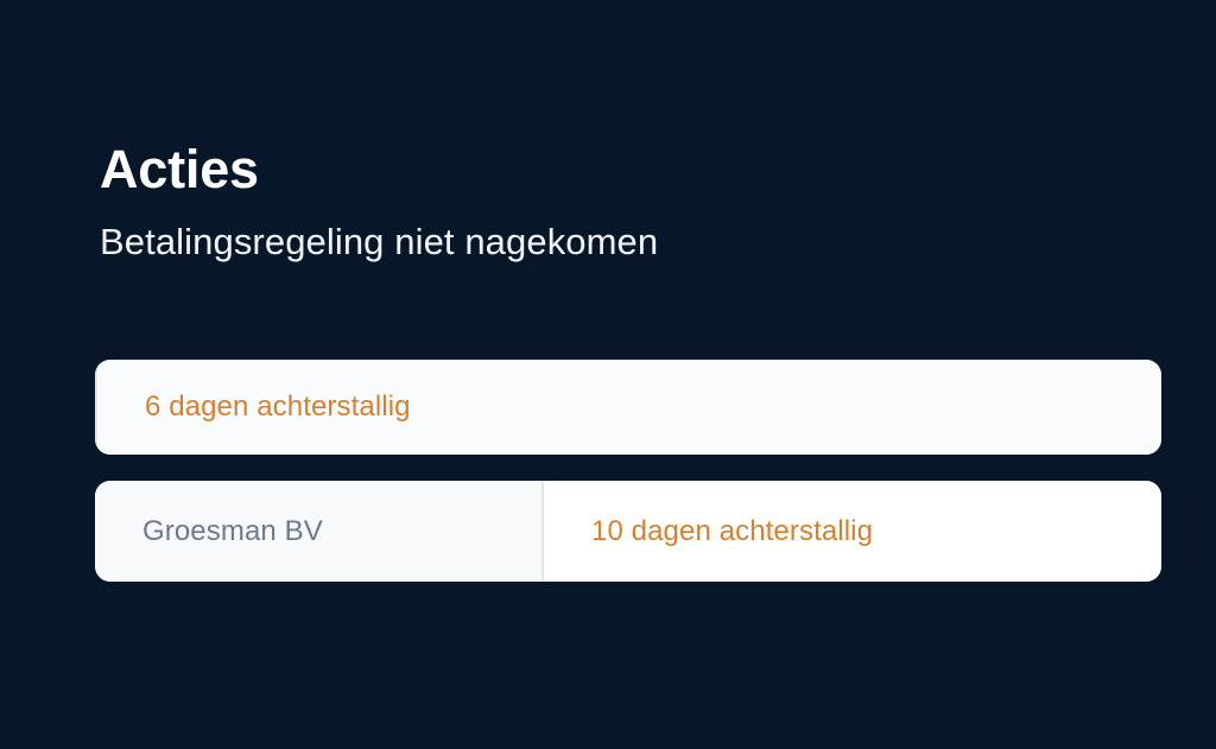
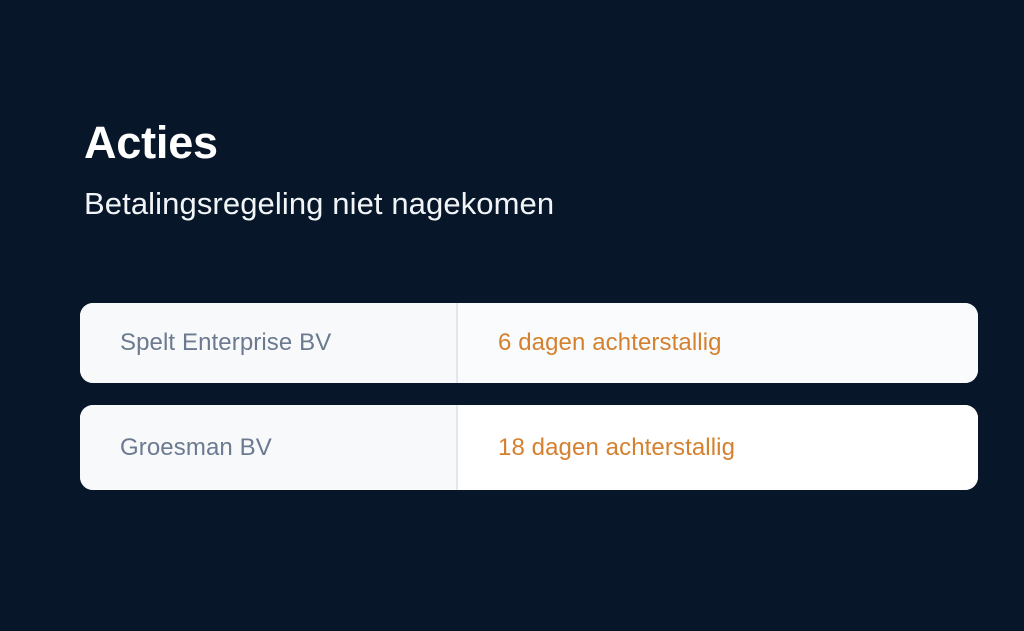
  Acties
  Betalingsregeling niet nagekomen
+ Spelt Enterprise BV
  6 dagen achterstallig
  Groesman BV
- 10 dagen achterstallig
+ 18 dagen achterstallig
